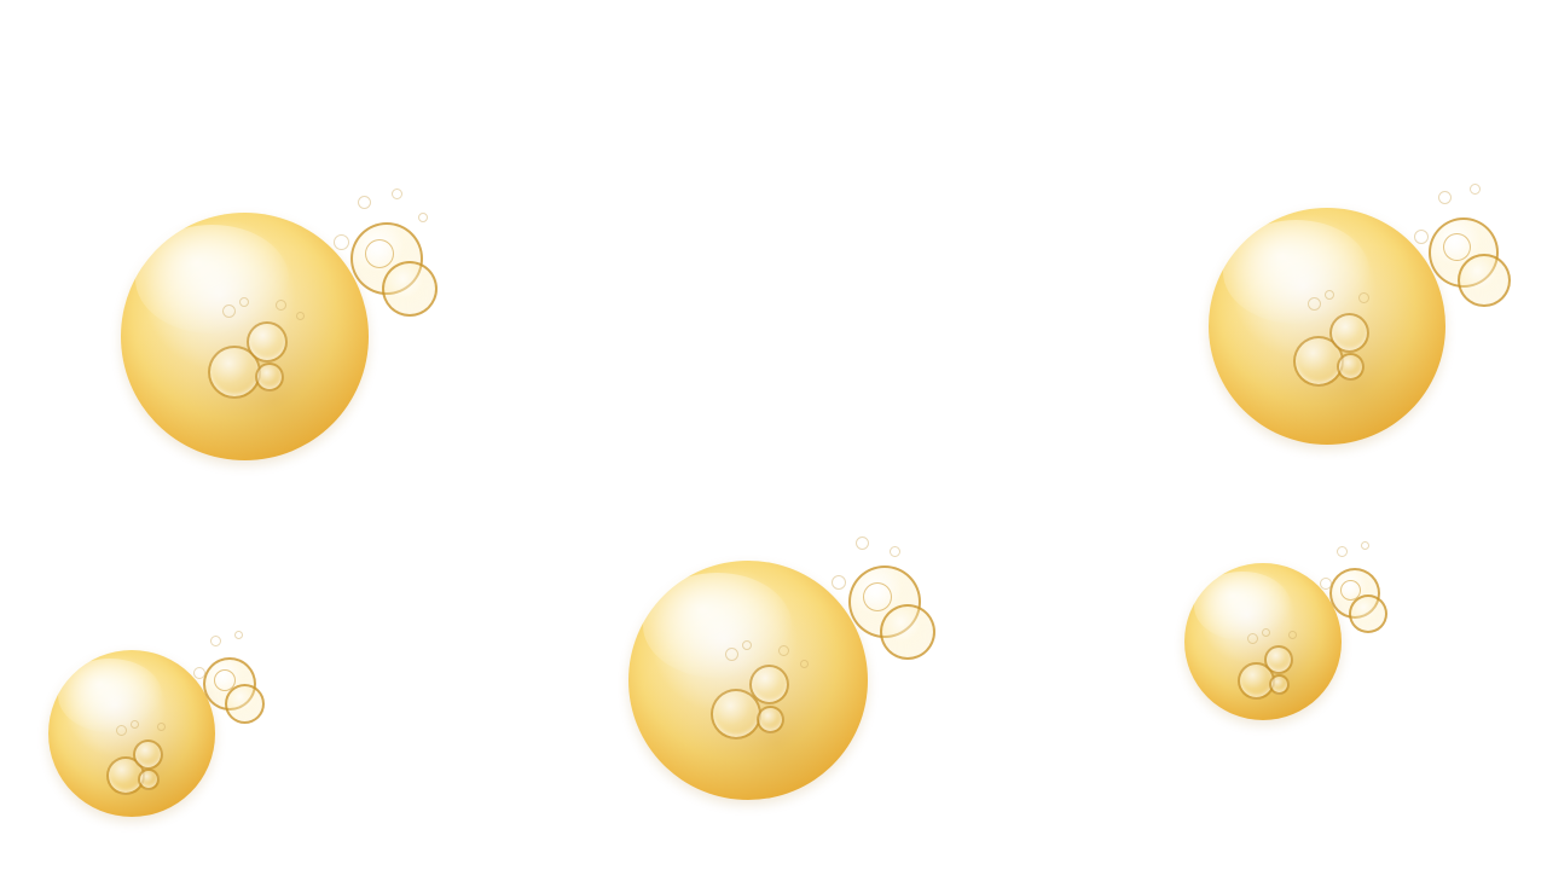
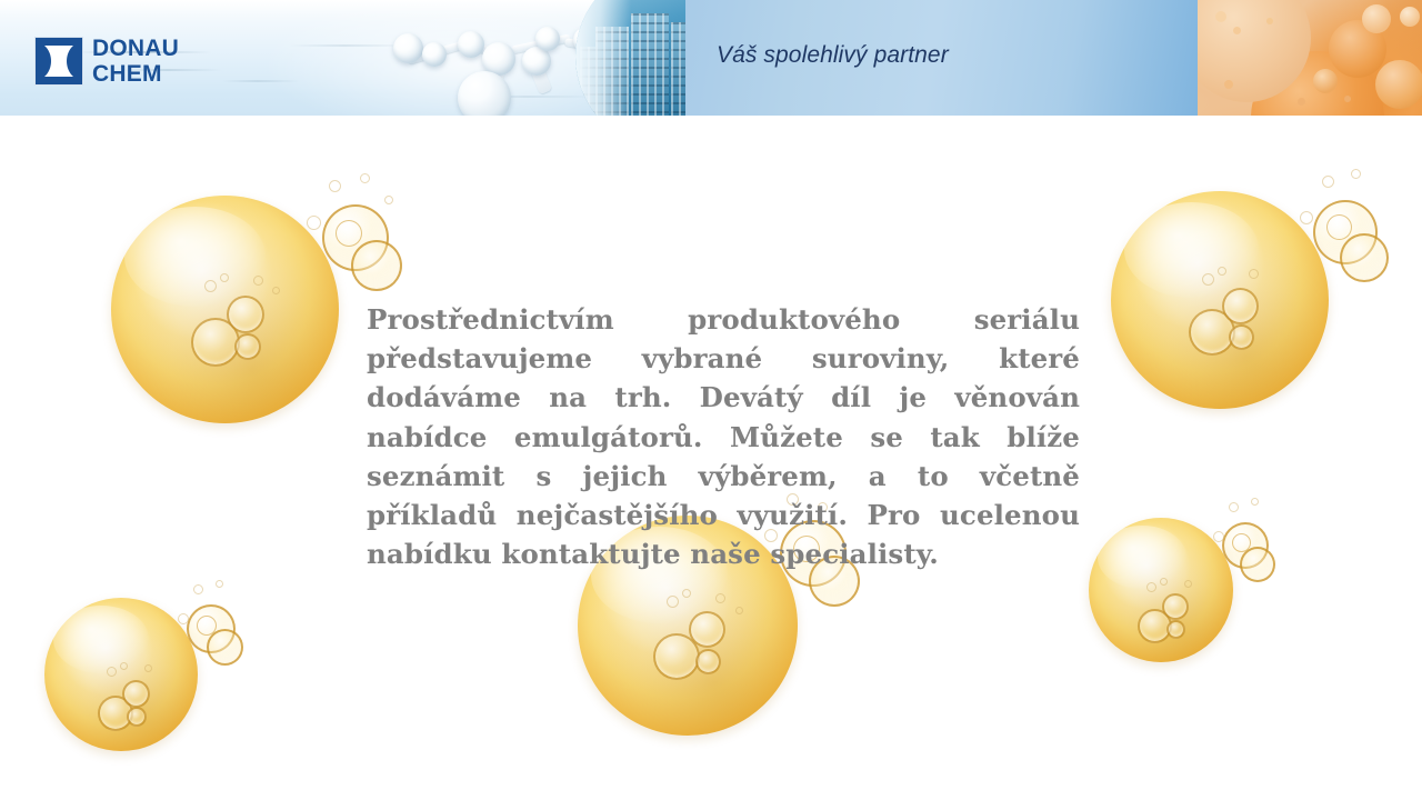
+ Váš spolehlivý partner
+ DONAU
+ CHEM
+ Prostřednictvím produktového seriálu představujeme vybrané suroviny, které dodáváme na trh. Devátý díl je věnován nabídce emulgátorů. Můžete se tak blíže seznámit s jejich výběrem, a to včetně příkladů nejčastějšího využití. Pro ucelenou nabídku kontaktujte naše specialisty.
